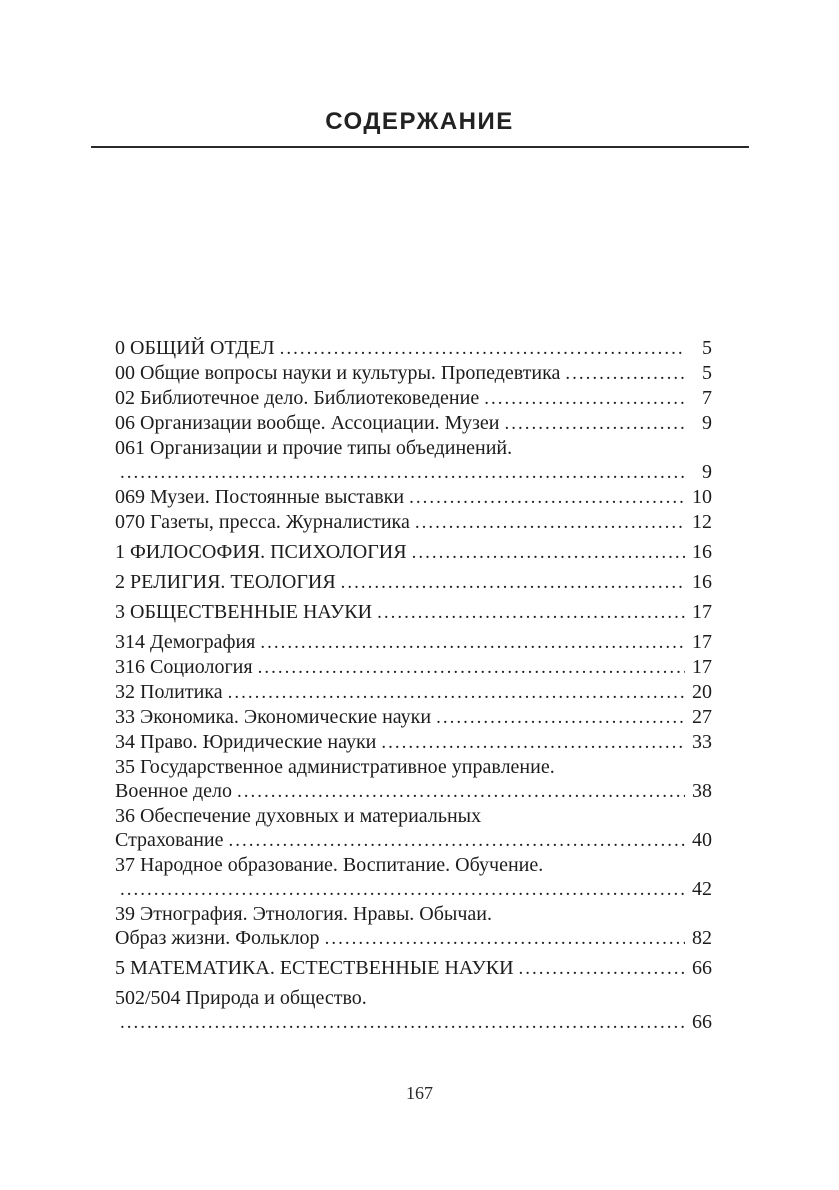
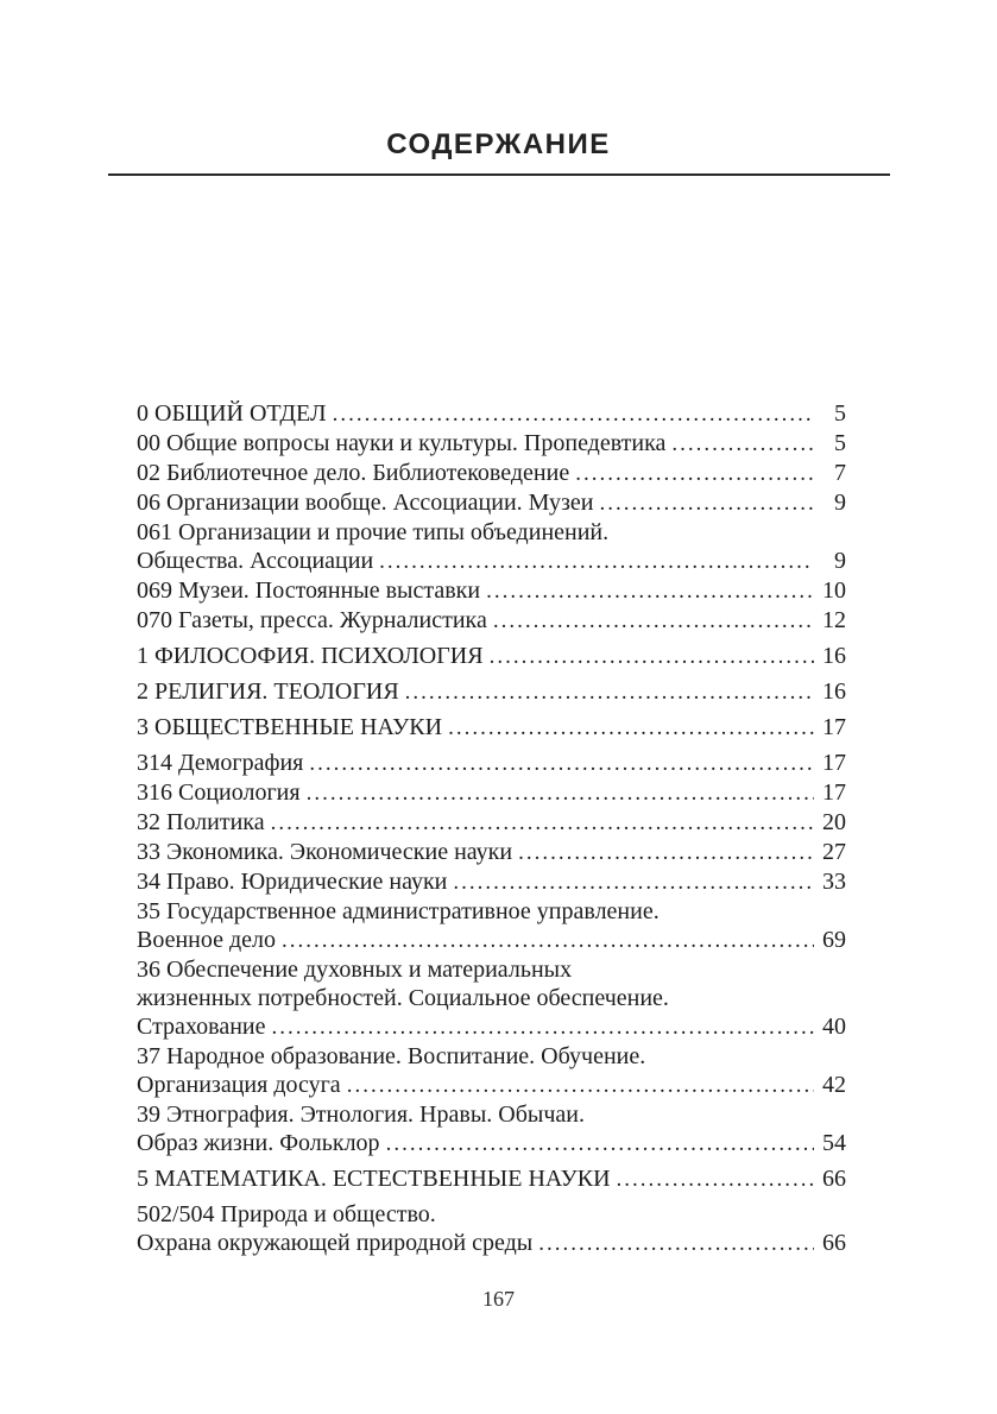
  СОДЕРЖАНИЕ
  0 ОБЩИЙ ОТДЕЛ
  5
  00 Общие вопросы науки и культуры. Пропедевтика
  5
  02 Библиотечное дело. Библиотековедение
  7
  06 Организации вообще. Ассоциации. Музеи
  9
  061 Организации и прочие типы объединений.
+ Общества. Ассоциации
  9
  069 Музеи. Постоянные выставки
  10
  070 Газеты, пресса. Журналистика
  12
  1 ФИЛОСОФИЯ. ПСИХОЛОГИЯ
  16
  2 РЕЛИГИЯ. ТЕОЛОГИЯ
  16
  3 ОБЩЕСТВЕННЫЕ НАУКИ
  17
  314 Демография
  17
  316 Социология
  17
  32 Политика
  20
  33 Экономика. Экономические науки
  27
  34 Право. Юридические науки
  33
  35 Государственное административное управление.
  Военное дело
- 38
+ 69
  36 Обеспечение духовных и материальных
+ жизненных потребностей. Социальное обеспечение.
  Страхование
  40
  37 Народное образование. Воспитание. Обучение.
+ Организация досуга
  42
  39 Этнография. Этнология. Нравы. Обычаи.
  Образ жизни. Фольклор
- 82
+ 54
  5 МАТЕМАТИКА. ЕСТЕСТВЕННЫЕ НАУКИ
  66
  502/504 Природа и общество.
+ Охрана окружающей природной среды
  66
  167
